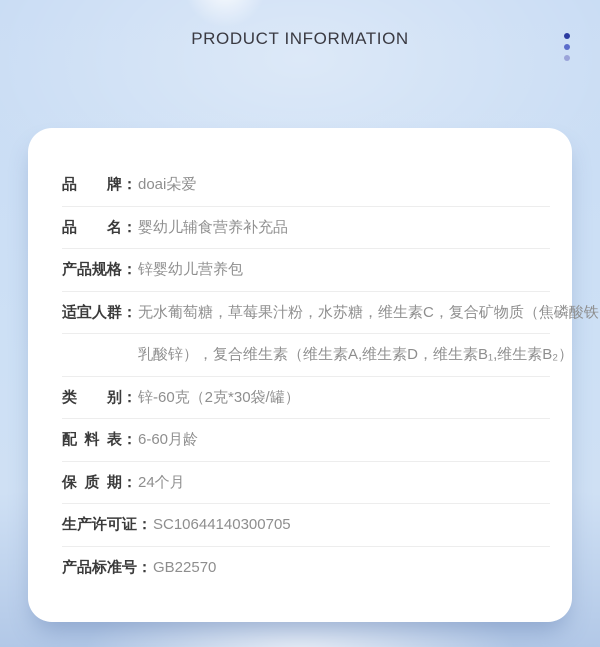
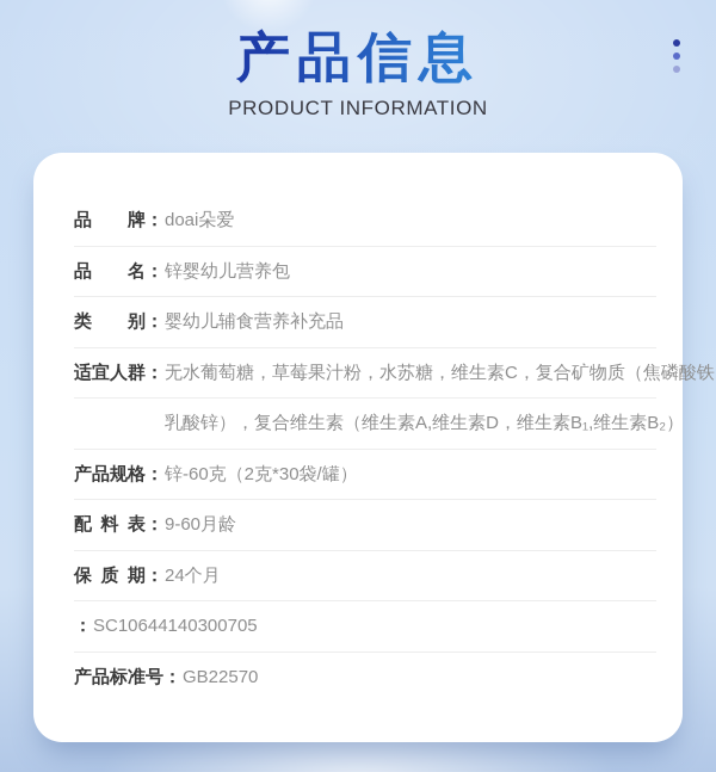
+ 产品信息
  PRODUCT INFORMATION
  品 牌
  ：
  doai朵爱
  品 名
  ：
- 婴幼儿辅食营养补充品
+ 锌婴幼儿营养包
- 产品规格
+ 类 别
  ：
- 锌婴幼儿营养包
+ 婴幼儿辅食营养补充品
  适宜人群
  ：
  无水葡萄糖，草莓果汁粉，水苏糖，维生素C，复合矿物质（焦磷酸铁
  乳酸锌），复合维生素（维生素A,维生素D，维生素B₁,维生素B₂）
- 类 别
+ 产品规格
  ：
  锌-60克（2克*30袋/罐）
  配 料 表
  ：
- 6-60月龄
+ 9-60月龄
  保 质 期
  ：
  24个月
- 生产许可证
  ：
  SC10644140300705
  产品标准号
  ：
  GB22570
